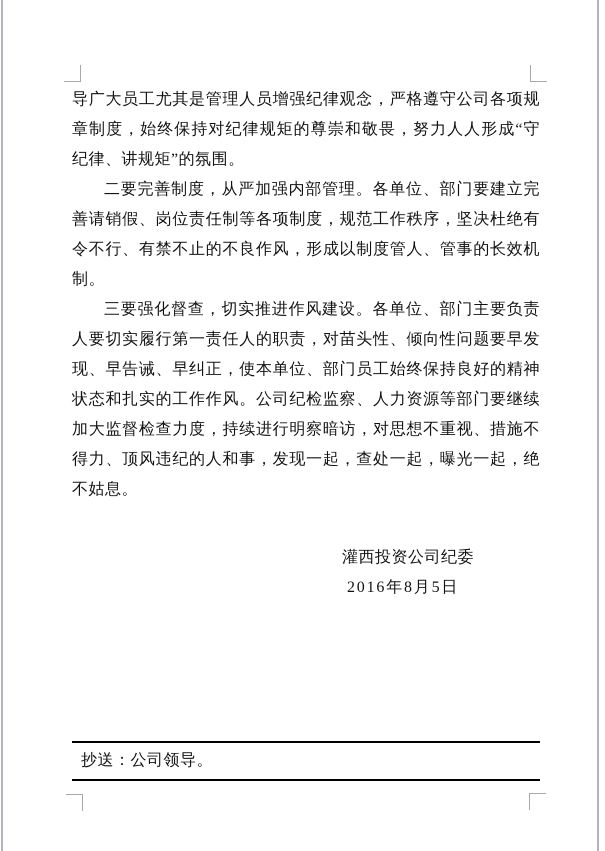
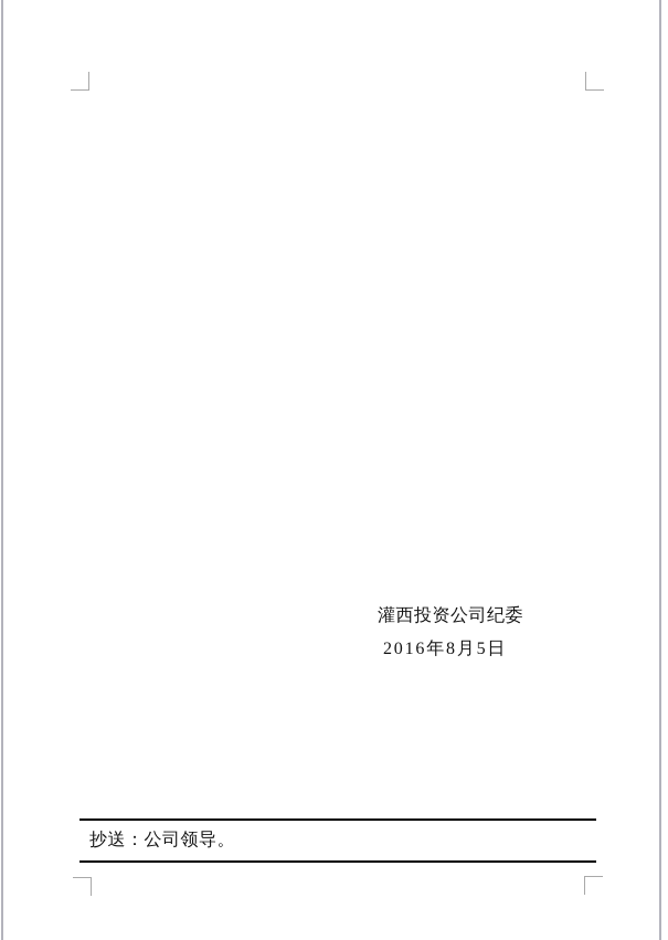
- 导广大员工尤其是管理人员增强纪律观念，严格遵守公司各项规章制度，始终保持对纪律规矩的尊崇和敬畏，努力人人形成“守纪律、讲规矩”的氛围。
- 二要完善制度，从严加强内部管理。各单位、部门要建立完善请销假、岗位责任制等各项制度，规范工作秩序，坚决杜绝有令不行、有禁不止的不良作风，形成以制度管人、管事的长效机制。
- 三要强化督查，切实推进作风建设。各单位、部门主要负责人要切实履行第一责任人的职责，对苗头性、倾向性问题要早发现、早告诫、早纠正，使本单位、部门员工始终保持良好的精神状态和扎实的工作作风。公司纪检监察、人力资源等部门要继续加大监督检查力度，持续进行明察暗访，对思想不重视、措施不得力、顶风违纪的人和事，发现一起，查处一起，曝光一起，绝不姑息。
  灌西投资公司纪委
  2016年8月5日
  抄送：公司领导。
